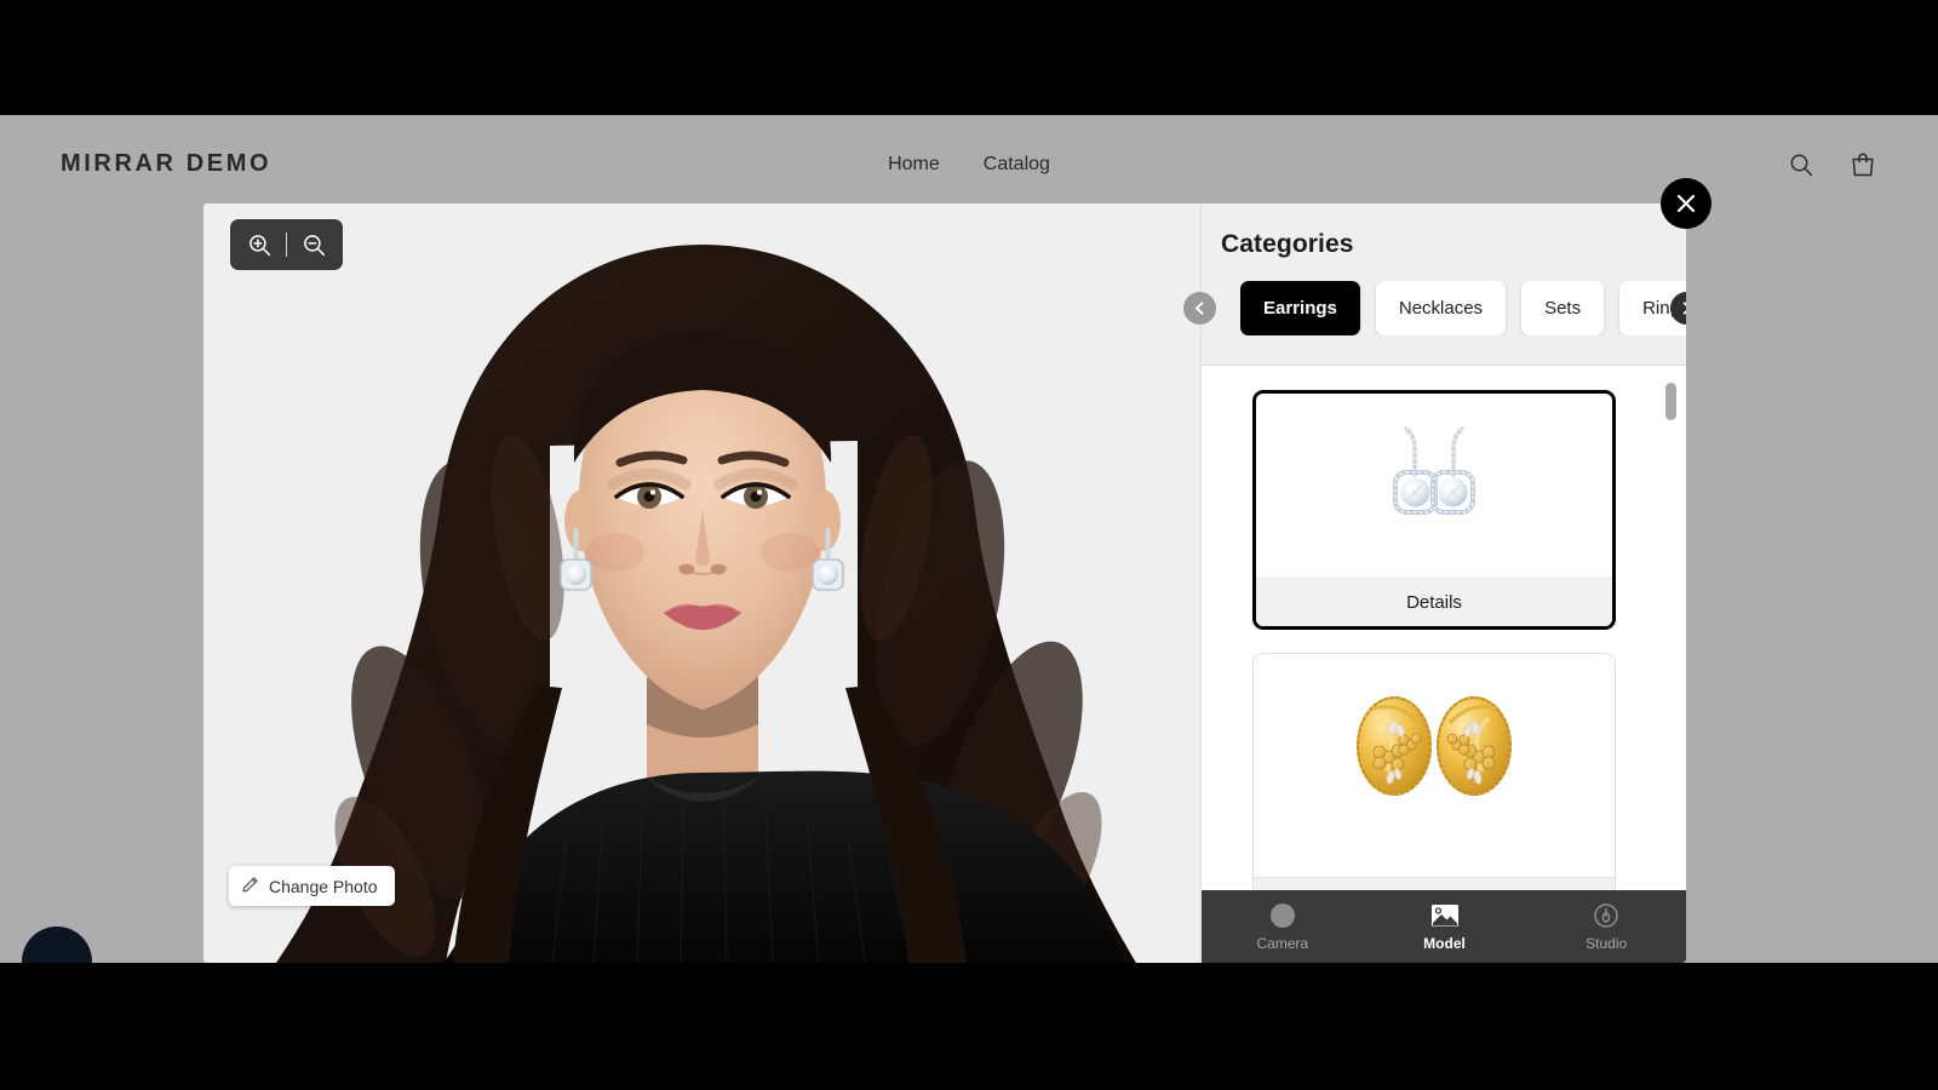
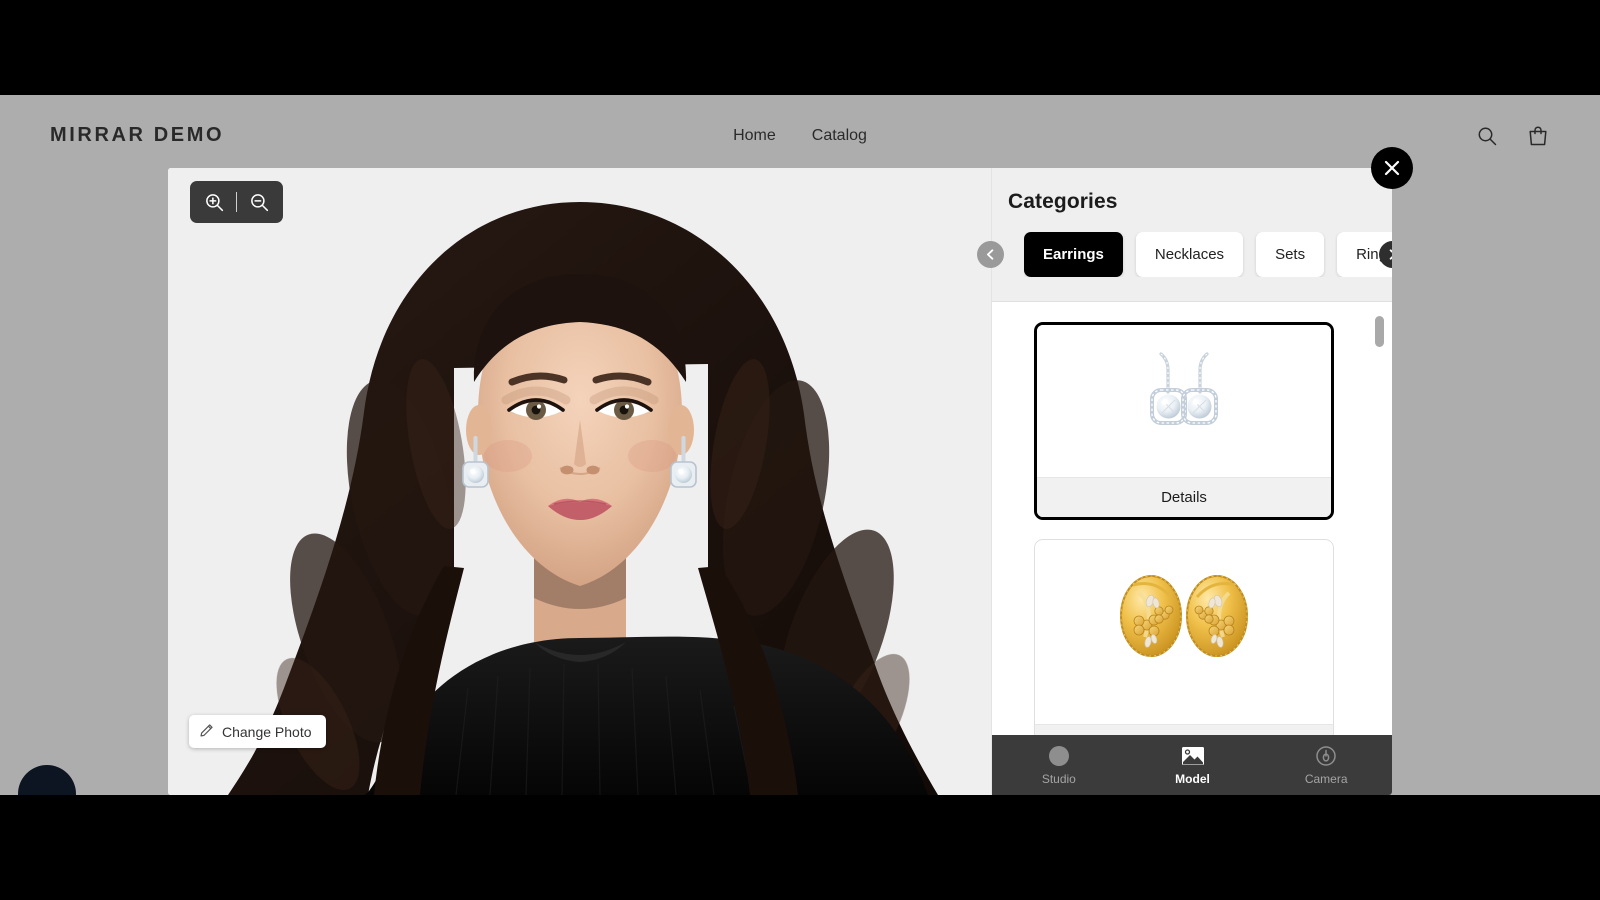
  MIRRAR DEMO
  Home
  Catalog
  Change Photo
  Categories
  Earrings
  Necklaces
  Sets
  Details
- Camera
+ Studio
  Model
- Studio
+ Camera
